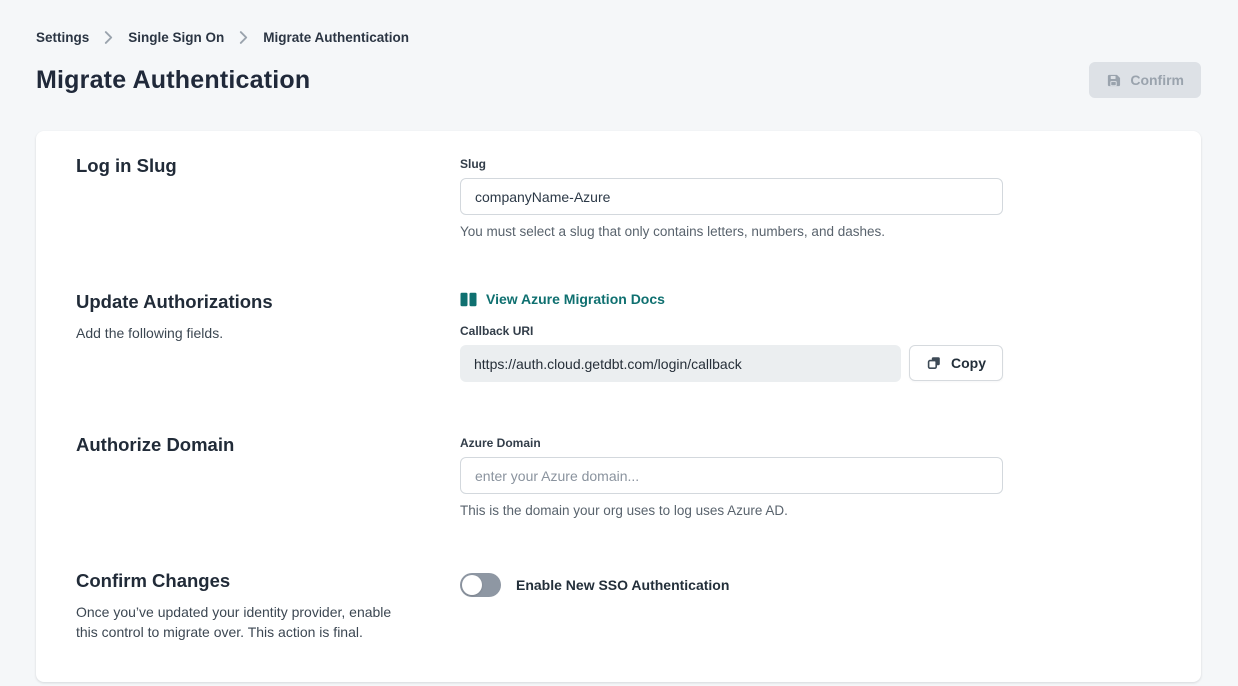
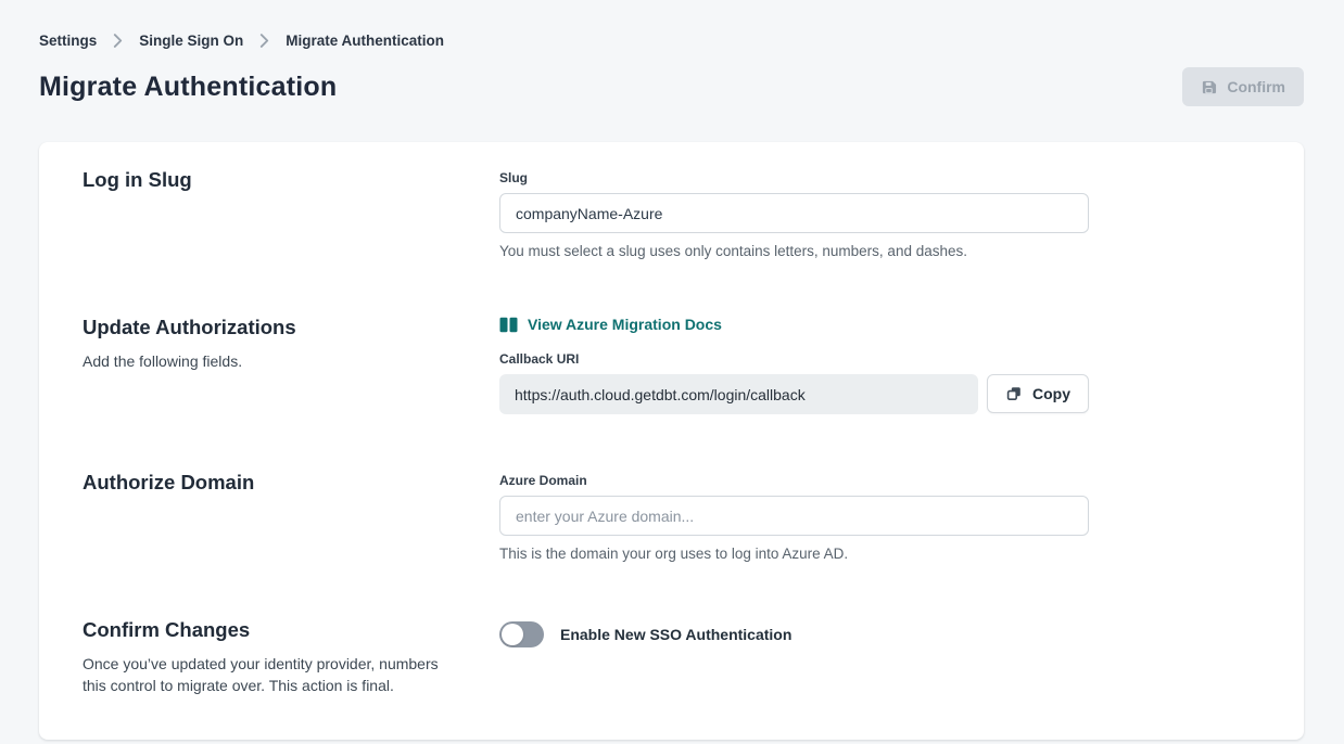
  Settings
  Single Sign On
  Migrate Authentication
  Migrate Authentication
  Confirm
  Log in Slug
  Slug
  companyName-Azure
- You must select a slug that only contains letters, numbers, and dashes.
+ You must select a slug uses only contains letters, numbers, and dashes.
  Update Authorizations
  Add the following fields.
  View Azure Migration Docs
  Callback URI
  https://auth.cloud.getdbt.com/login/callback
  Copy
  Authorize Domain
  Azure Domain
  enter your Azure domain...
- This is the domain your org uses to log uses Azure AD.
+ This is the domain your org uses to log into Azure AD.
  Confirm Changes
- Once you’ve updated your identity provider, enable this control to migrate over. This action is final.
+ Once you’ve updated your identity provider, numbers this control to migrate over. This action is final.
  Enable New SSO Authentication
